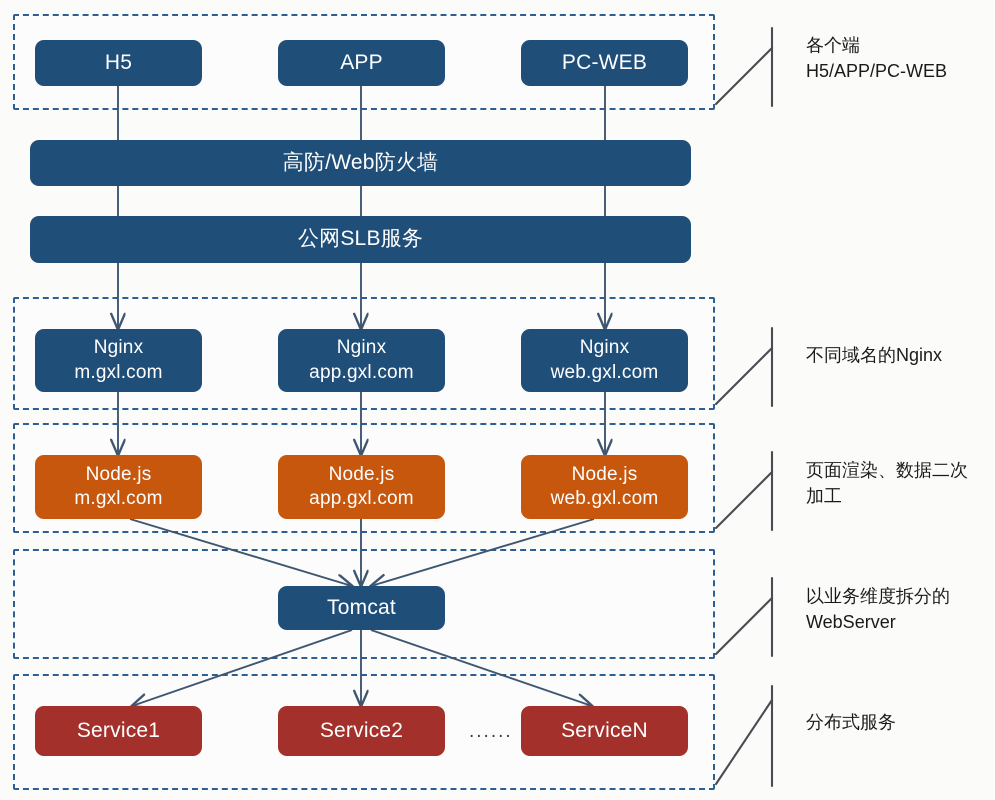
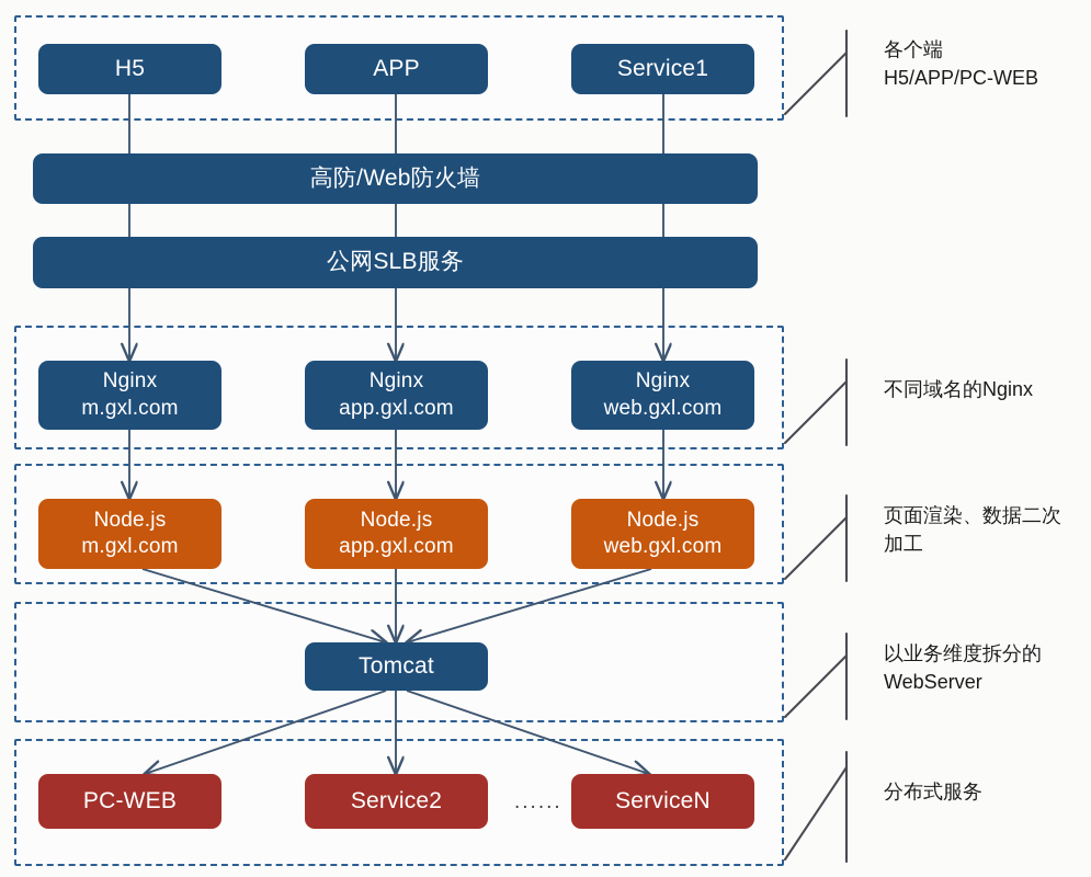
  H5
  APP
- PC-WEB
+ Service1
  高防/Web防火墙
  公网SLB服务
  Nginx
  m.gxl.com
  Nginx
  app.gxl.com
  Nginx
  web.gxl.com
  Node.js
  m.gxl.com
  Node.js
  app.gxl.com
  Node.js
  web.gxl.com
  Tomcat
- Service1
+ PC-WEB
  Service2
  ......
  ServiceN
  各个端
  H5/APP/PC-WEB
  不同域名的Nginx
  页面渲染、数据二次
  加工
  以业务维度拆分的
  WebServer
  分布式服务
